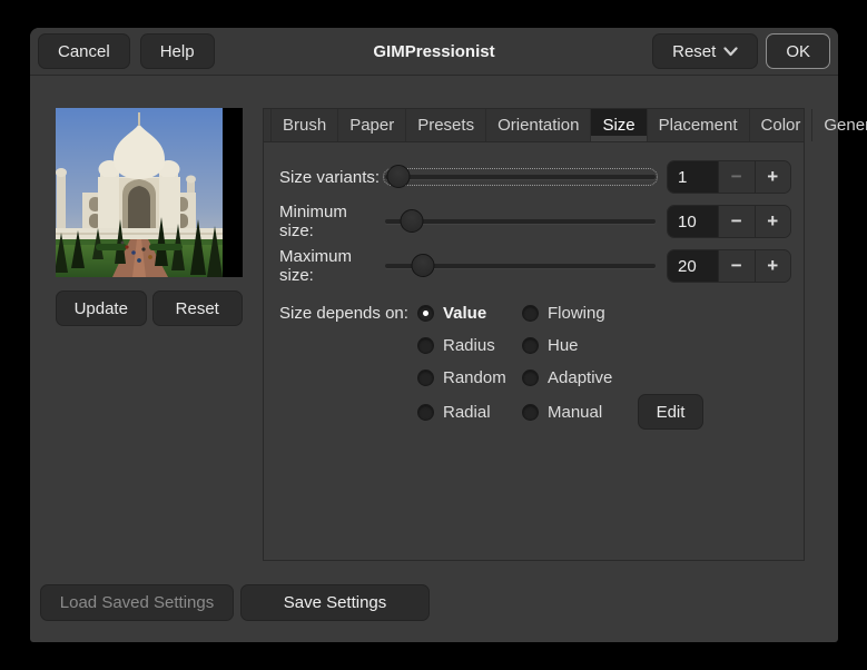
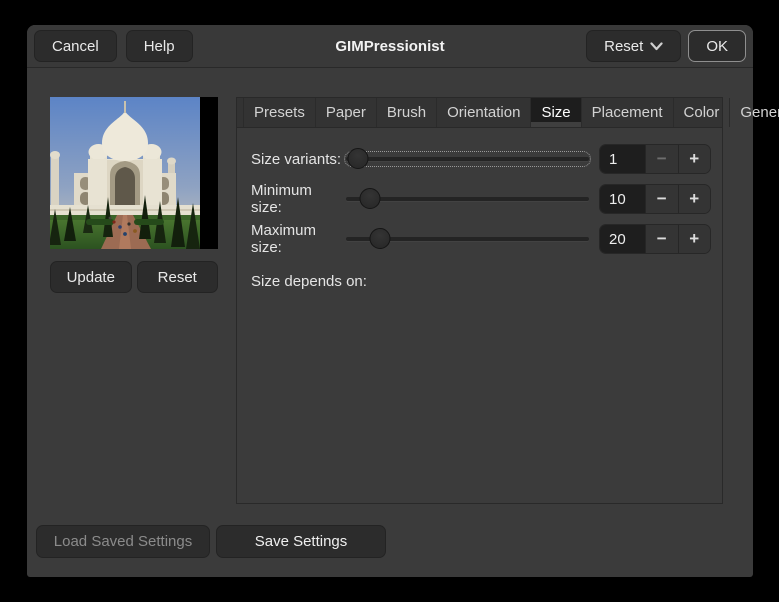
  Cancel
  Help
  GIMPressionist
  Reset
  OK
  Update
  Reset
- Brush
+ Presets
  Paper
- Presets
+ Brush
  Orientation
  Size
  Placement
  Color
  Size variants:
  1
  −
  +
  Minimum size:
  10
  −
  +
  Maximum size:
  20
  −
  +
  Size depends on:
- Value
- Flowing
- Radius
- Hue
- Random
- Adaptive
- Radial
- Manual
- Edit
  Load Saved Settings
  Save Settings
